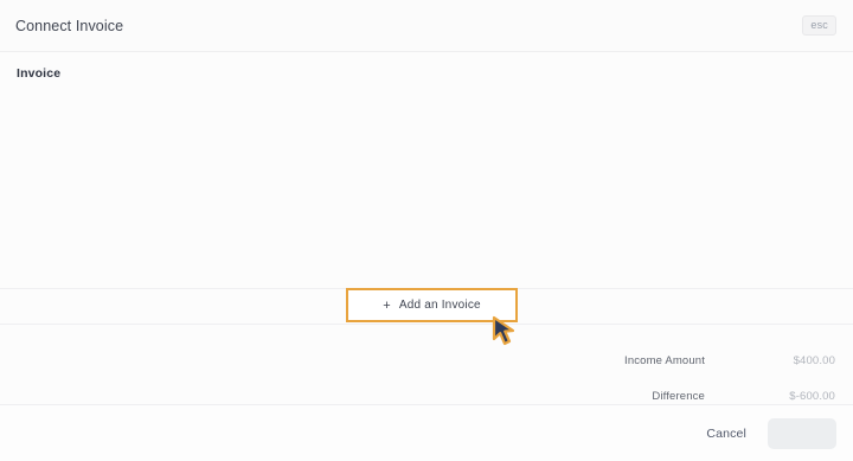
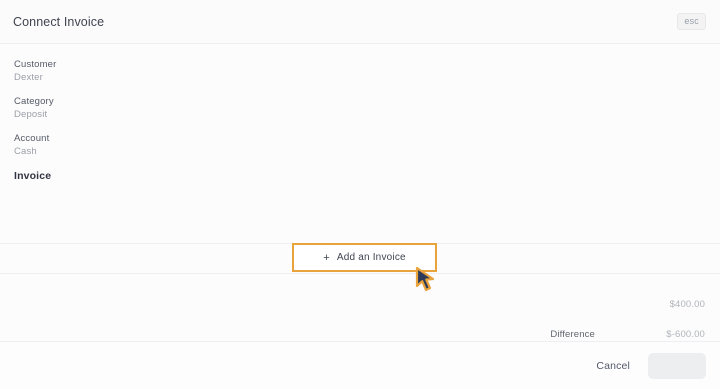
  Connect Invoice
  esc
+ Customer
+ Dexter
+ Category
+ Deposit
+ Account
+ Cash
  Invoice
  +
  Add an Invoice
- Income Amount
  $400.00
  Difference
  $-600.00
  Cancel
